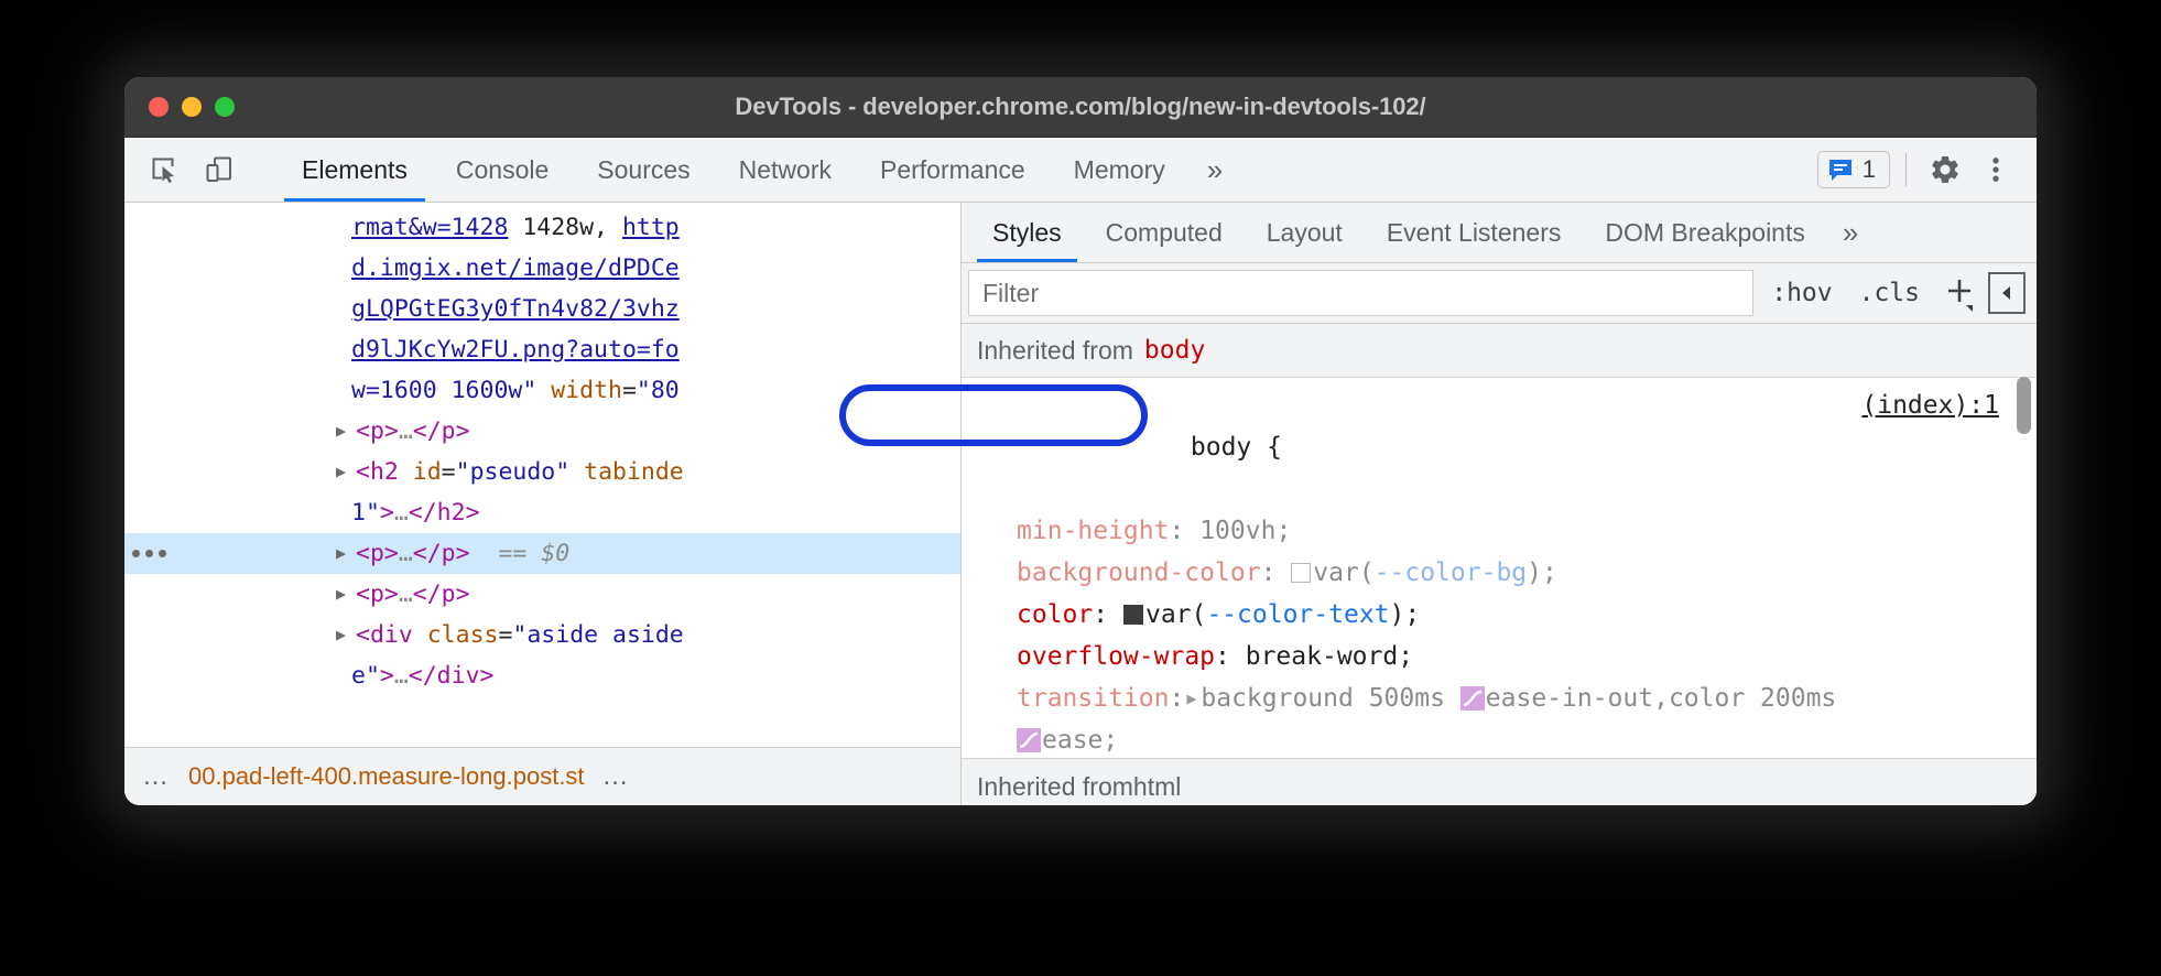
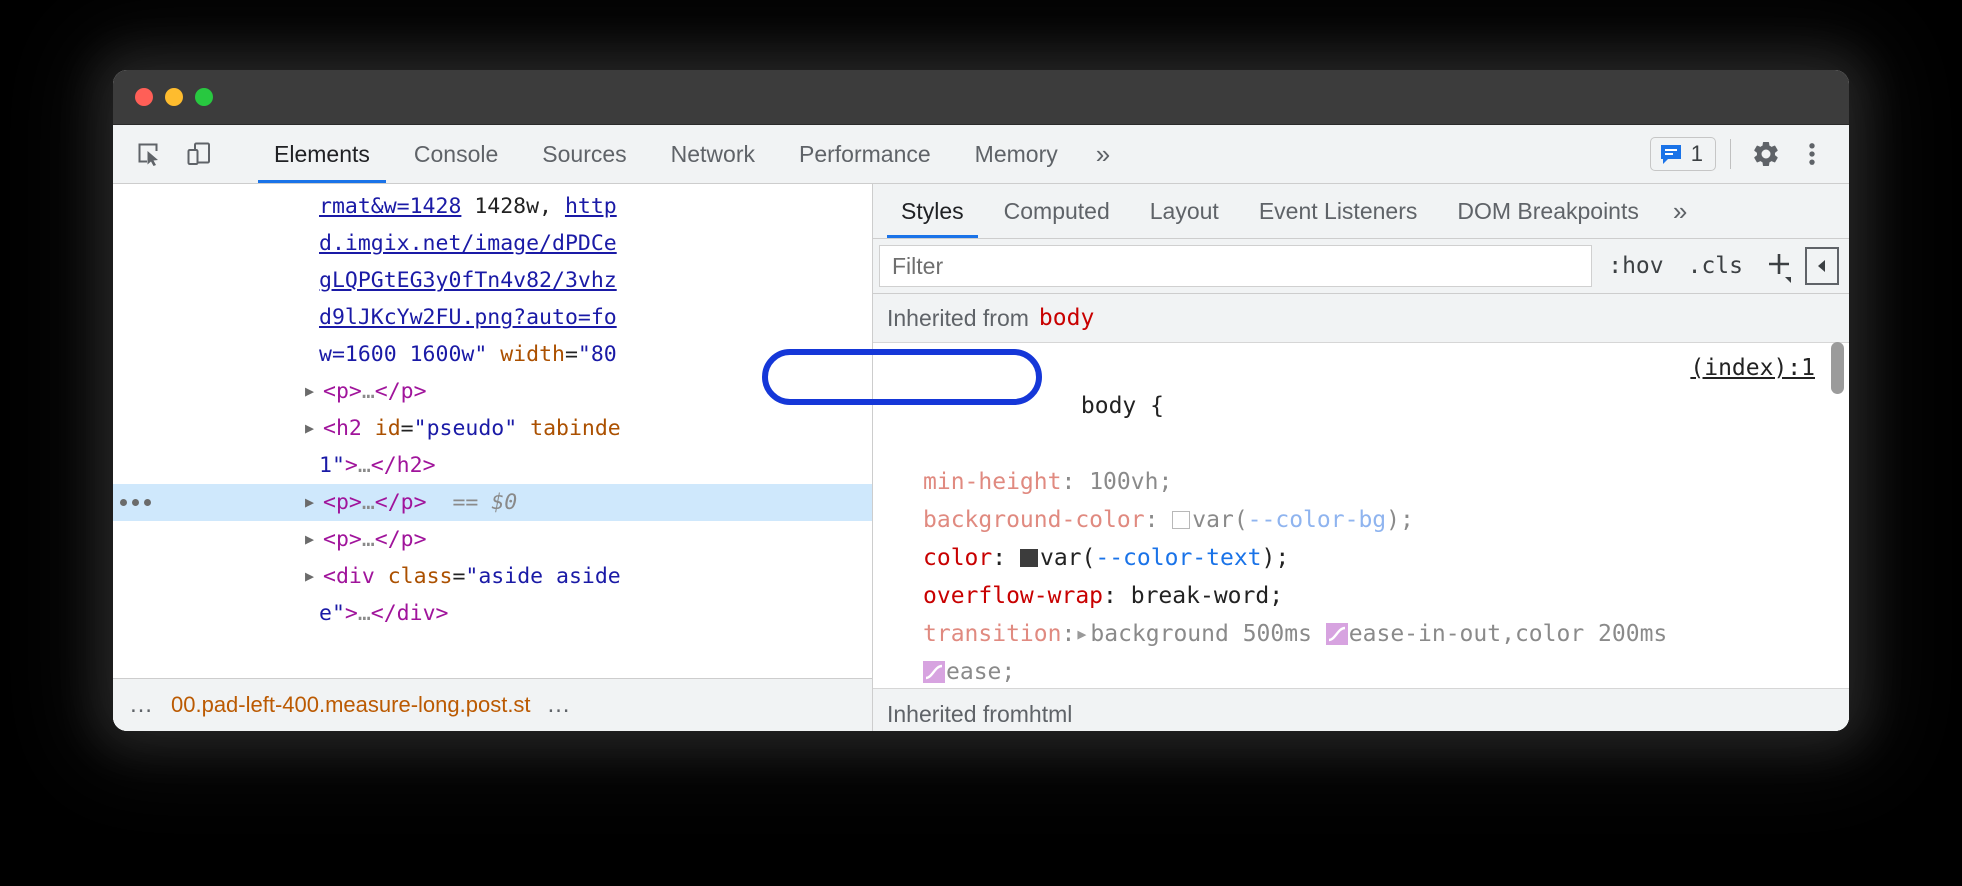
- DevTools - developer.chrome.com/blog/new-in-devtools-102/
  Elements
  Console
  Sources
  Network
  Performance
  Memory
  »
  1
  rmat&w=1428 1428w, http
  d.imgix.net/image/dPDCe
  gLQPGtEG3y0fTn4v82/3vhz
  d9lJKcYw2FU.png?auto=fo
  w=1600 1600w" width="80
  ▶
  <p>…</p>
  ▶
  <h2 id="pseudo" tabinde
  1">…</h2>
  ▶
  <p>…</p> == $0
  ▶
  <p>…</p>
  ▶
  <div class="aside aside
  e">…</div>
  …
  00.pad-left-400.measure-long.post.st
  …
  Styles
  Computed
  Layout
  Event Listeners
  DOM Breakpoints
  »
  Filter
  :hov
  .cls
  Inherited from
  body
  (index):1
  body {
  min-height: 100vh;
  background-color: var(--color-bg);
  color: var(--color-text);
  overflow-wrap: break-word;
  transition:▶ background 500ms ease-in-out,color 200ms
  ease;
  Inherited from
  html
